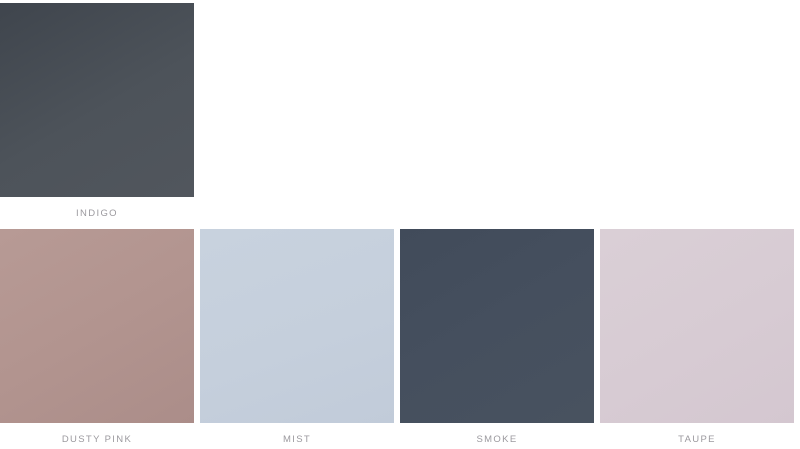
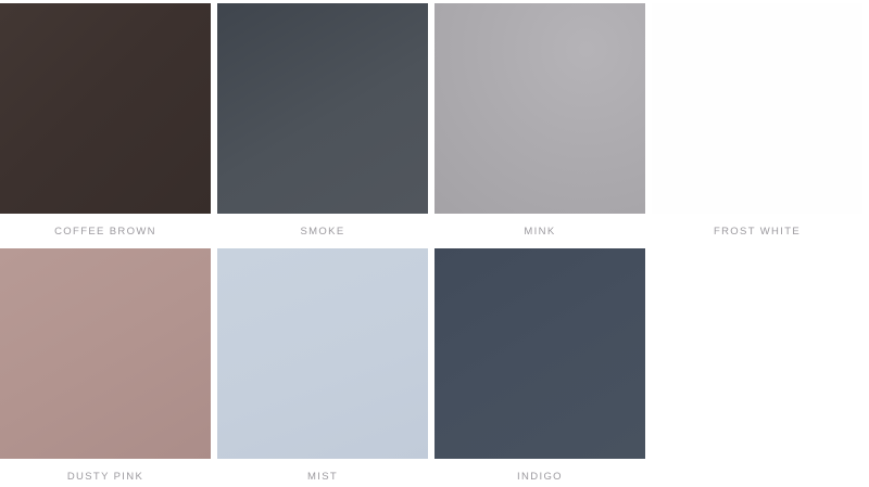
+ COFFEE BROWN
- INDIGO
+ SMOKE
+ MINK
+ FROST WHITE
  DUSTY PINK
  MIST
- SMOKE
+ INDIGO
- TAUPE
